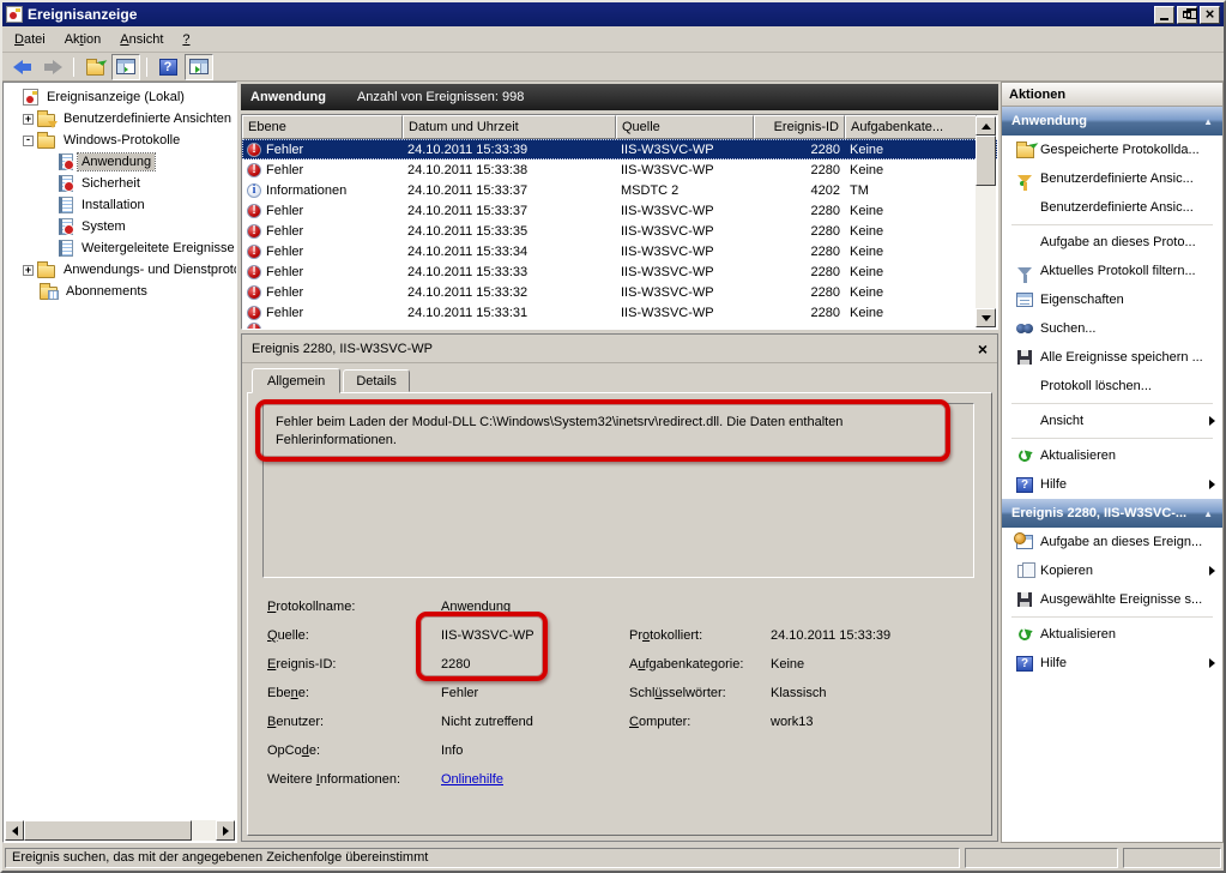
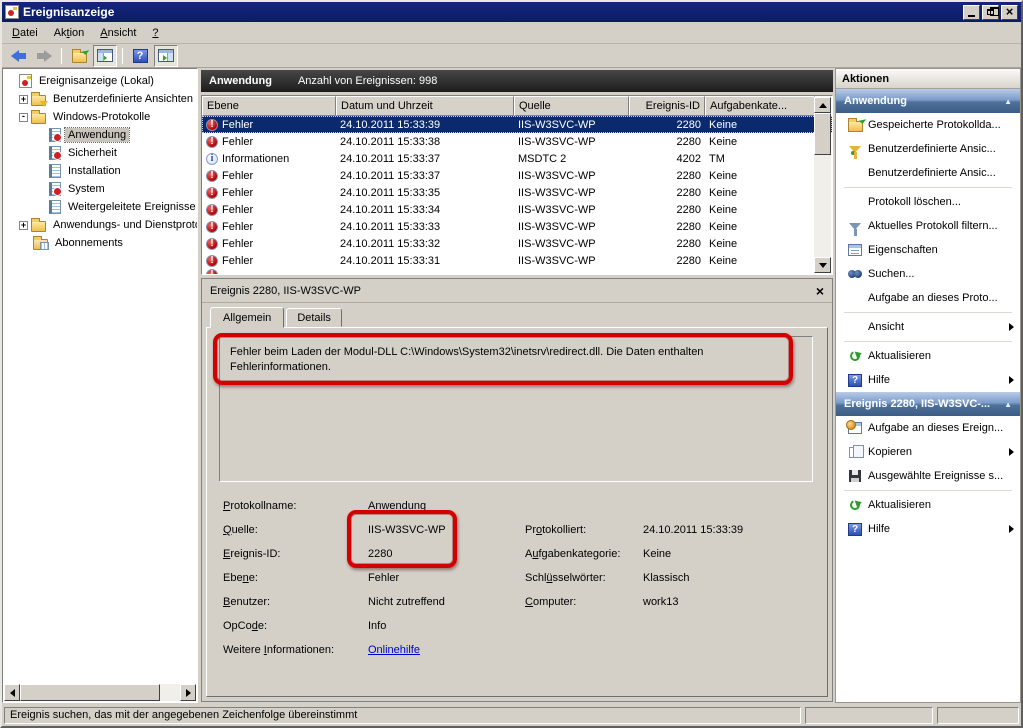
  Ereignisanzeige
  Datei
  Aktion
  Ansicht
  ?
  Ereignisanzeige (Lokal)
  Benutzerdefinierte Ansichten
  Windows-Protokolle
  Anwendung
  Sicherheit
  Installation
  System
  Weitergeleitete Ereignisse
  Anwendungs- und Dienstprot
  Abonnements
  Anwendung
  Anzahl von Ereignissen: 998
  Ebene
  Datum und Uhrzeit
  Quelle
  Ereignis-ID
  Aufgabenkate...
  Fehler
  24.10.2011 15:33:39
  IIS-W3SVC-WP
  2280
  Keine
  Fehler
  24.10.2011 15:33:38
  IIS-W3SVC-WP
  2280
  Keine
  Informationen
  24.10.2011 15:33:37
  MSDTC 2
  4202
  TM
  Fehler
  24.10.2011 15:33:37
  IIS-W3SVC-WP
  2280
  Keine
  Fehler
  24.10.2011 15:33:35
  IIS-W3SVC-WP
  2280
  Keine
  Fehler
  24.10.2011 15:33:34
  IIS-W3SVC-WP
  2280
  Keine
  Fehler
  24.10.2011 15:33:33
  IIS-W3SVC-WP
  2280
  Keine
  Fehler
  24.10.2011 15:33:32
  IIS-W3SVC-WP
  2280
  Keine
  Fehler
  24.10.2011 15:33:31
  IIS-W3SVC-WP
  2280
  Keine
  Ereignis 2280, IIS-W3SVC-WP
  Allgemein
  Details
  Fehler beim Laden der Modul-DLL C:\Windows\System32\inetsrv\redirect.dll. Die Daten enthalten Fehlerinformationen.
  Protokollname:
  Anwendung
  Quelle:
  IIS-W3SVC-WP
  Ereignis-ID:
  2280
  Ebene:
  Fehler
  Benutzer:
  Nicht zutreffend
  OpCode:
  Info
  Weitere Informationen:
  Onlinehilfe
  Protokolliert:
  24.10.2011 15:33:39
  Aufgabenkategorie:
  Keine
  Schlüsselwörter:
  Klassisch
  Computer:
  work13
  Aktionen
  Anwendung
  Gespeicherte Protokollda...
  Benutzerdefinierte Ansic...
  Benutzerdefinierte Ansic...
- Aufgabe an dieses Proto...
+ Protokoll löschen...
  Aktuelles Protokoll filtern...
  Eigenschaften
  Suchen...
- Alle Ereignisse speichern ...
- Protokoll löschen...
+ Aufgabe an dieses Proto...
  Ansicht
  Aktualisieren
  Hilfe
  Ereignis 2280, IIS-W3SVC-...
  Aufgabe an dieses Ereign...
  Kopieren
  Ausgewählte Ereignisse s...
  Aktualisieren
  Hilfe
  Ereignis suchen, das mit der angegebenen Zeichenfolge übereinstimmt
